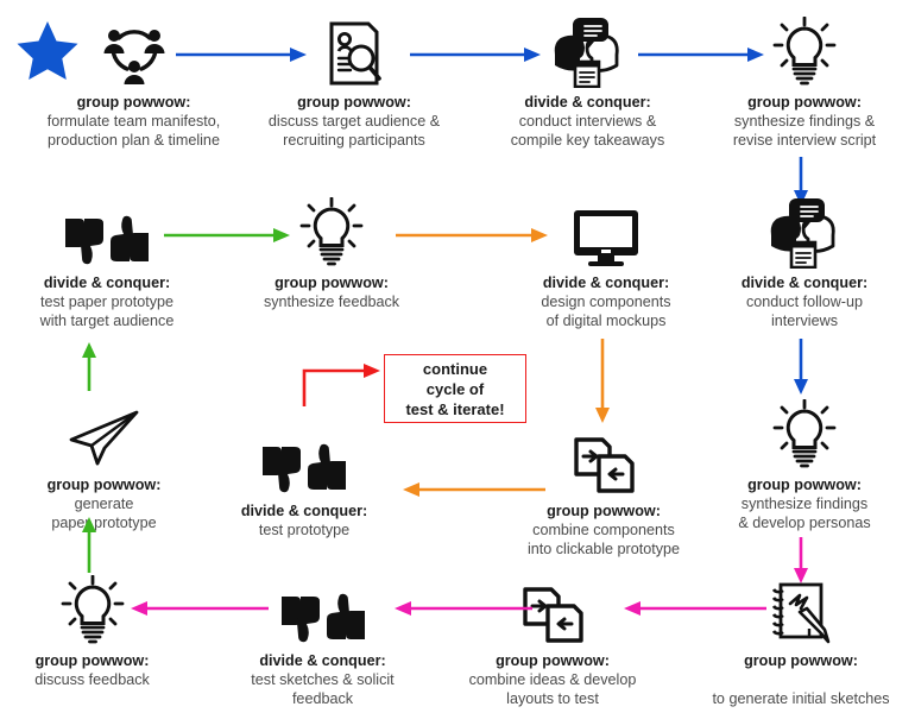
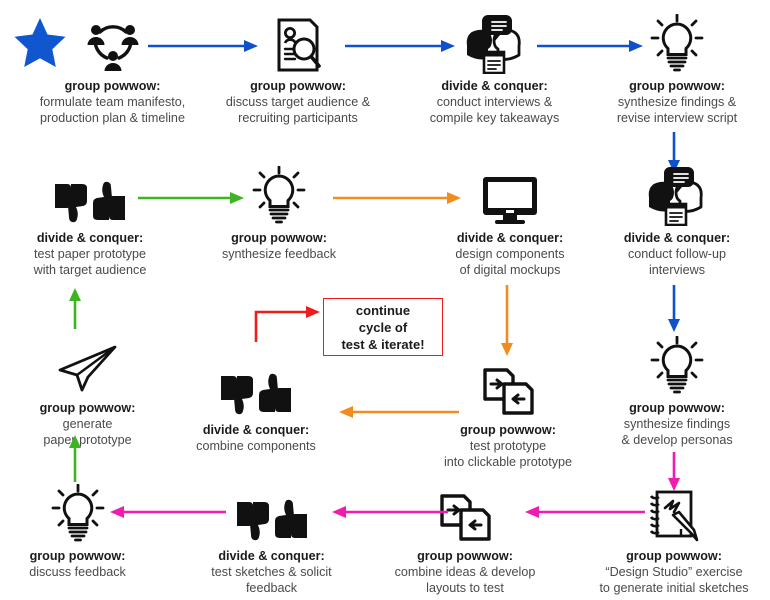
  group powwow:
  formulate team manifesto,
  production plan & timeline
  group powwow:
  discuss target audience &
  recruiting participants
  divide & conquer:
  conduct interviews &
  compile key takeaways
  group powwow:
  synthesize findings &
  revise interview script
  divide & conquer:
  test paper prototype
  with target audience
  group powwow:
  synthesize feedback
  divide & conquer:
  design components
  of digital mockups
  divide & conquer:
  conduct follow-up
  interviews
  group powwow:
  generate
  pape prototype
  divide & conquer:
- test prototype
+ combine components
  group powwow:
- combine components
+ test prototype
  into clickable prototype
  group powwow:
  synthesize findings
  & develop personas
  continue
  cycle of
  test & iterate!
  group powwow:
  discuss feedback
  divide & conquer:
  test sketches & solicit
  feedback
  group powwow:
  combine ideas & develop
  layouts to test
  group powwow:
+ “Design Studio” exercise
  to generate initial sketches
